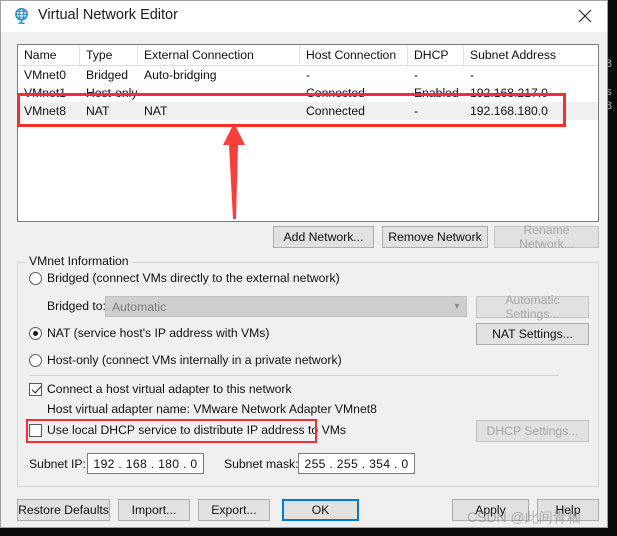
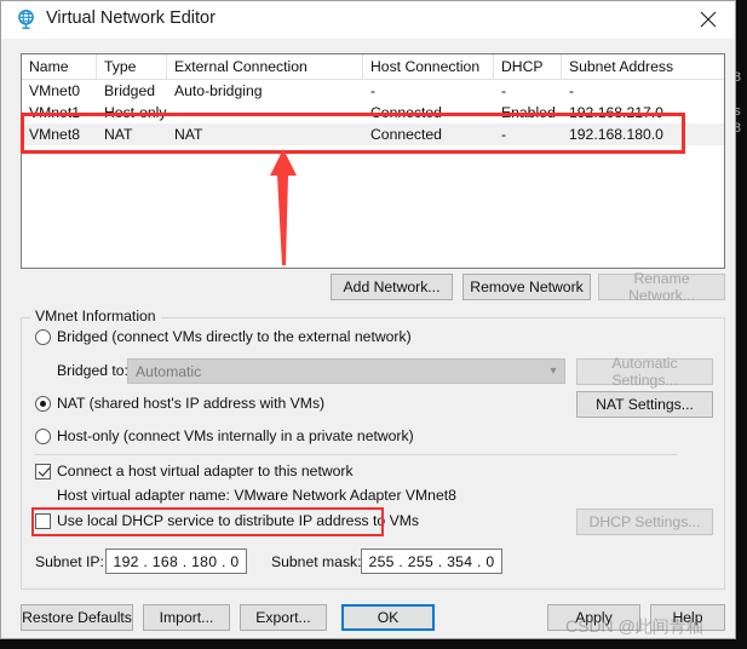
  Virtual Network Editor
  Name
  Type
  External Connection
  Host Connection
  DHCP
  Subnet Address
  VMnet0
  Bridged
  Auto-bridging
  -
  -
  -
  VMnet1
  Host-only
  -
  Connected
  Enabled
  192.168.217.0
  VMnet8
  NAT
  NAT
  Connected
  -
  192.168.180.0
  Add Network...
  Remove Network
  Rename Network...
  VMnet Information
  Bridged (connect VMs directly to the external network)
  Bridged to
  Automatic
  ▾
  Automatic Settings...
- NAT (service host's IP address with VMs)
+ NAT (shared host's IP address with VMs)
  NAT Settings...
  Host-only (connect VMs internally in a private network)
  Connect a host virtual adapter to this network
  Host virtual adapter name: VMware Network Adapter VMnet8
  Use local DHCP service to distribute IP address to VMs
  DHCP Settings...
  Subnet IP:
  192 . 168 . 180 . 0
  Subnet mask:
  255 . 255 . 354 . 0
  Restore Defaults
  Import...
  Export...
  OK
  Apply
  Help
  CSDN @此间青釉
